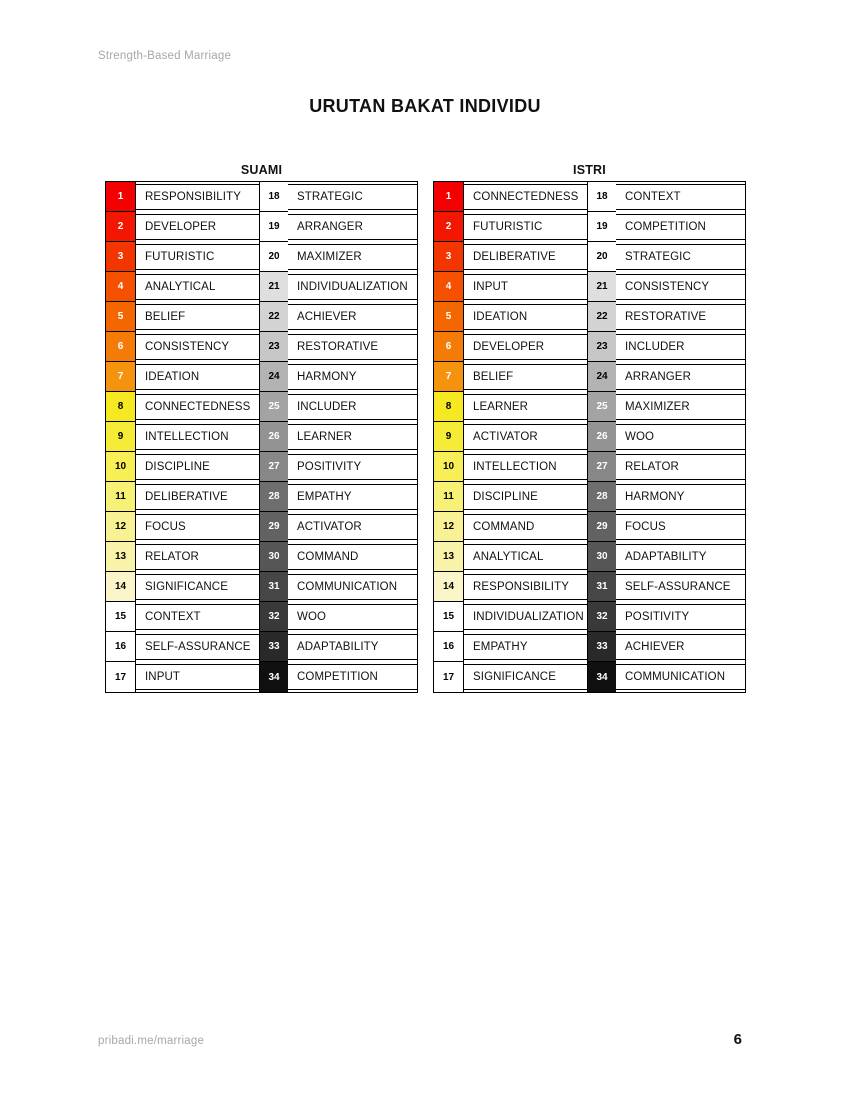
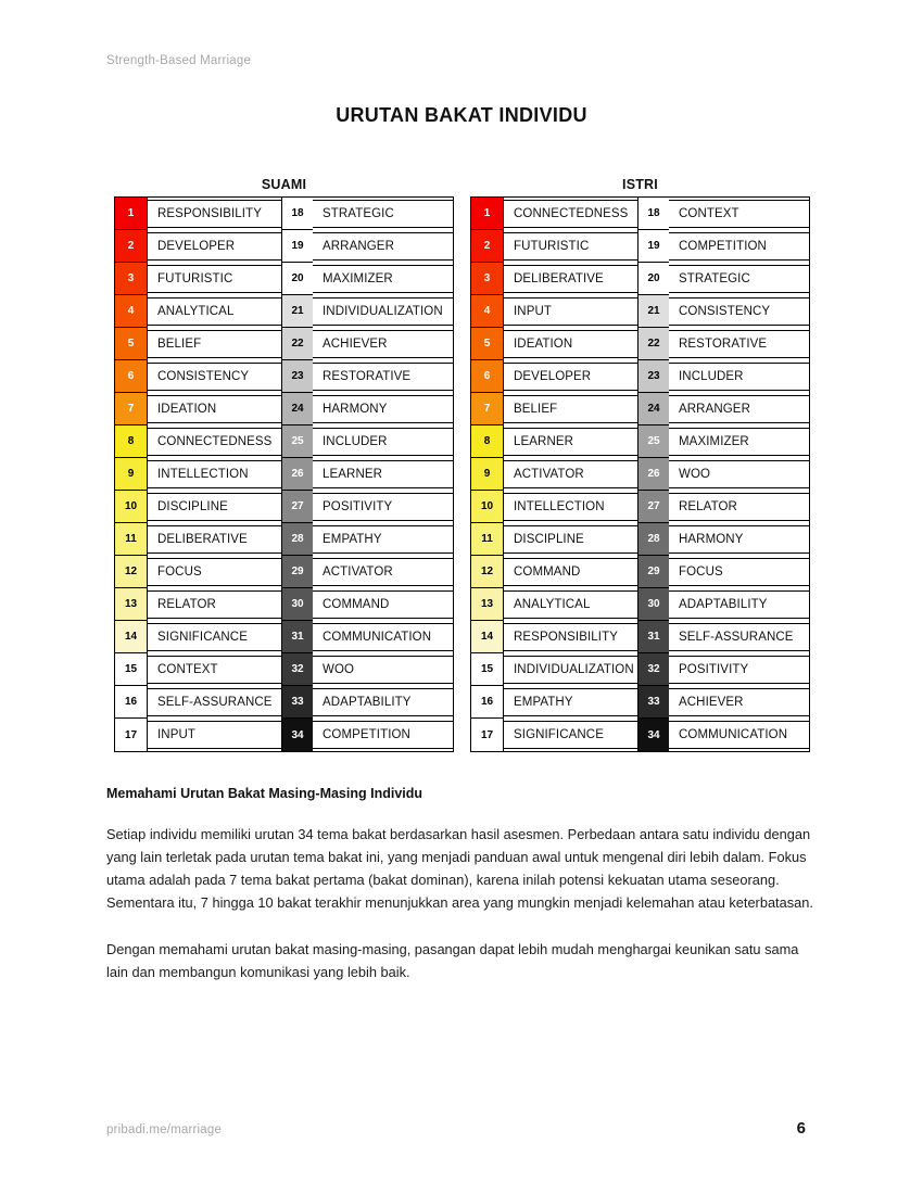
  Strength-Based Marriage
  URUTAN BAKAT INDIVIDU
  SUAMI
  1
  RESPONSIBILITY
  18
  STRATEGIC
  2
  DEVELOPER
  19
  ARRANGER
  3
  FUTURISTIC
  20
  MAXIMIZER
  4
  ANALYTICAL
  21
  INDIVIDUALIZATION
  5
  BELIEF
  22
  ACHIEVER
  6
  CONSISTENCY
  23
  RESTORATIVE
  7
  IDEATION
  24
  HARMONY
  8
  CONNECTEDNESS
  25
  INCLUDER
  9
  INTELLECTION
  26
  LEARNER
  10
  DISCIPLINE
  27
  POSITIVITY
  11
  DELIBERATIVE
  28
  EMPATHY
  12
  FOCUS
  29
  ACTIVATOR
  13
  RELATOR
  30
  COMMAND
  14
  SIGNIFICANCE
  31
  COMMUNICATION
  15
  CONTEXT
  32
  WOO
  16
  SELF-ASSURANCE
  33
  ADAPTABILITY
  17
  INPUT
  34
  COMPETITION
  ISTRI
  1
  CONNECTEDNESS
  18
  CONTEXT
  2
  FUTURISTIC
  19
  COMPETITION
  3
  DELIBERATIVE
  20
  STRATEGIC
  4
  INPUT
  21
  CONSISTENCY
  5
  IDEATION
  22
  RESTORATIVE
  6
  DEVELOPER
  23
  INCLUDER
  7
  BELIEF
  24
  ARRANGER
  8
  LEARNER
  25
  MAXIMIZER
  9
  ACTIVATOR
  26
  WOO
  10
  INTELLECTION
  27
  RELATOR
  11
  DISCIPLINE
  28
  HARMONY
  12
  COMMAND
  29
  FOCUS
  13
  ANALYTICAL
  30
  ADAPTABILITY
  14
  RESPONSIBILITY
  31
  SELF-ASSURANCE
  15
  INDIVIDUALIZATION
  32
  POSITIVITY
  16
  EMPATHY
  33
  ACHIEVER
  17
  SIGNIFICANCE
  34
  COMMUNICATION
+ Memahami Urutan Bakat Masing-Masing Individu
+ Setiap individu memiliki urutan 34 tema bakat berdasarkan hasil asesmen. Perbedaan antara satu individu dengan yang lain terletak pada urutan tema bakat ini, yang menjadi panduan awal untuk mengenal diri lebih dalam. Fokus utama adalah pada 7 tema bakat pertama (bakat dominan), karena inilah potensi kekuatan utama seseorang. Sementara itu, 7 hingga 10 bakat terakhir menunjukkan area yang mungkin menjadi kelemahan atau keterbatasan.
+ Dengan memahami urutan bakat masing-masing, pasangan dapat lebih mudah menghargai keunikan satu sama lain dan membangun komunikasi yang lebih baik.
  pribadi.me/marriage
  6
